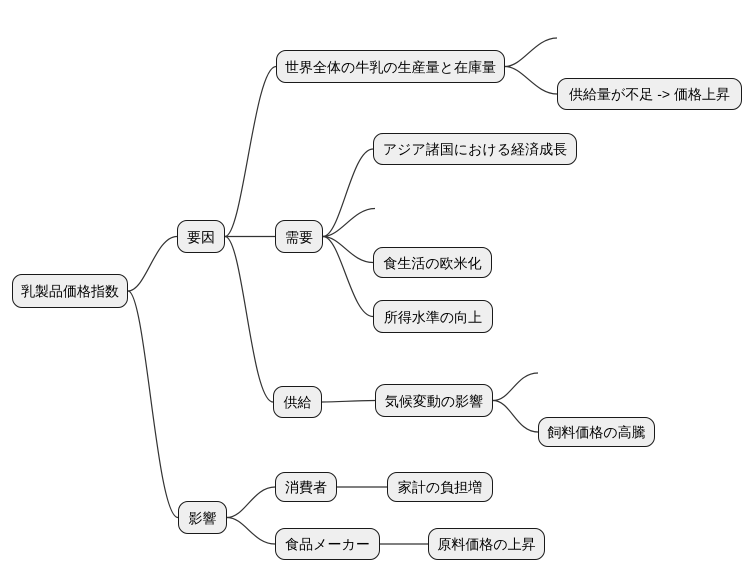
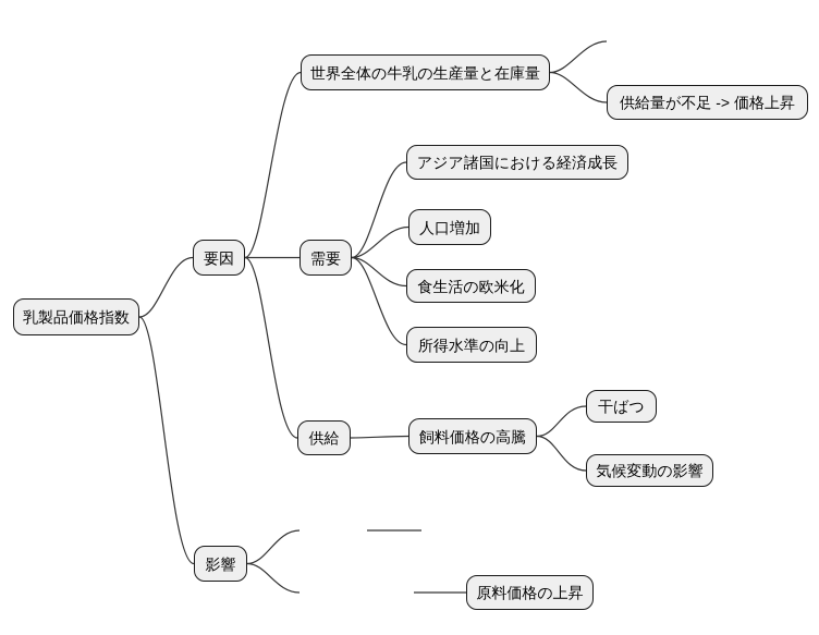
  乳製品価格指数
  要因
  影響
  世界全体の牛乳の生産量と在庫量
  需要
  供給
  供給量が不足 -> 価格上昇
  アジア諸国における経済成長
+ 人口増加
  食生活の欧米化
  所得水準の向上
- 気候変動の影響
+ 飼料価格の高騰
+ 干ばつ
- 飼料価格の高騰
+ 気候変動の影響
- 消費者
- 家計の負担増
- 食品メーカー
  原料価格の上昇
